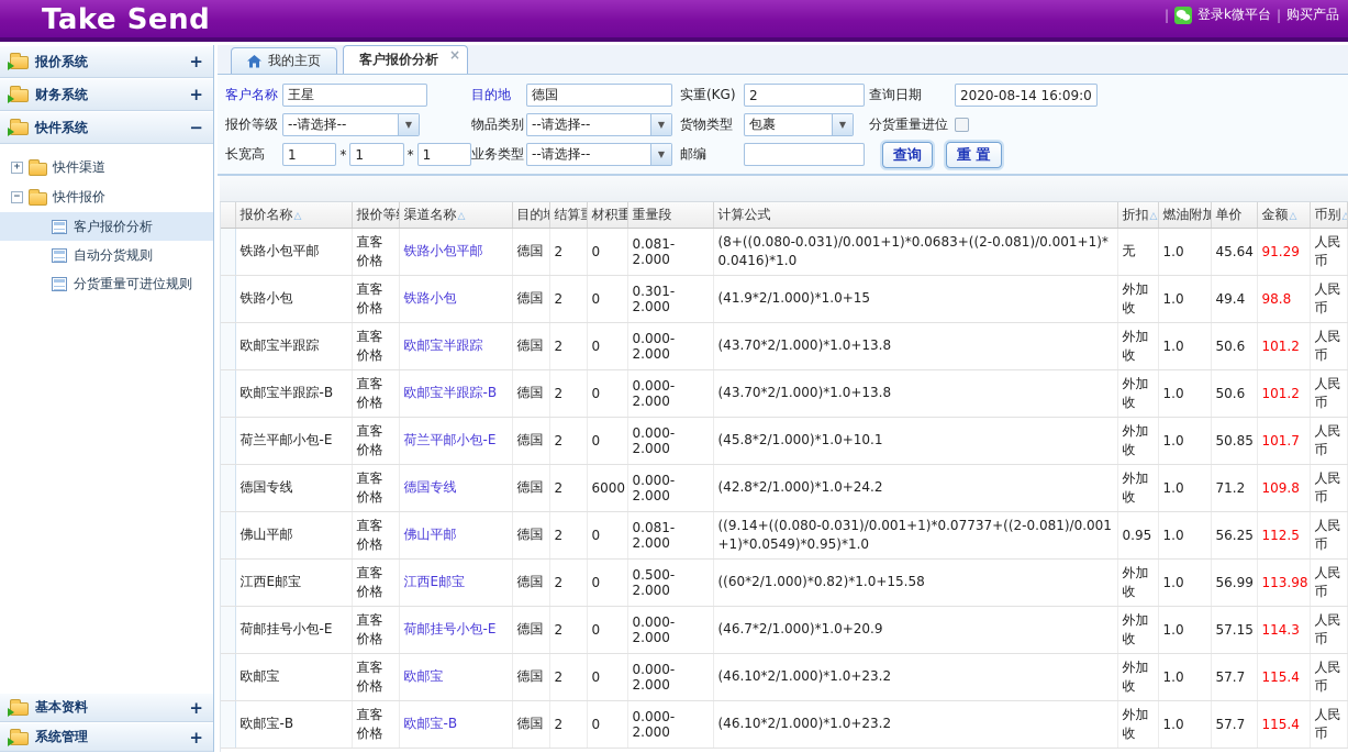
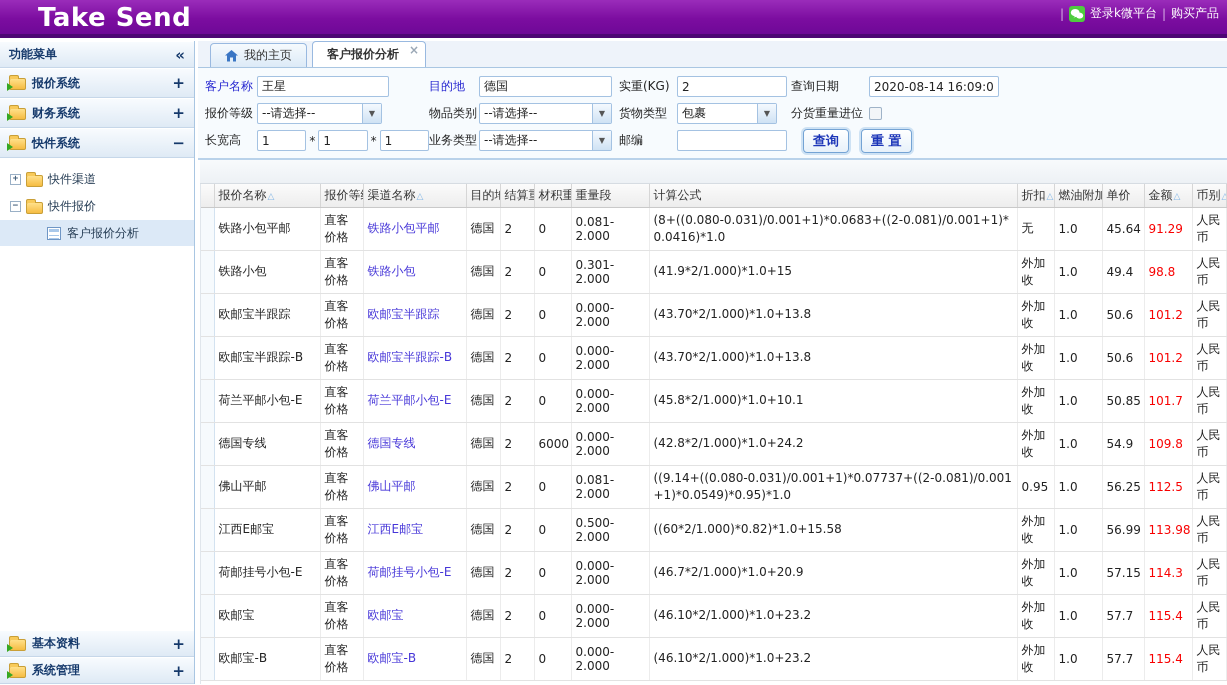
  Take Send
  |
  登录k微平台
  |
  购买产品
+ 功能菜单
+ «
  报价系统
  +
  财务系统
  +
  快件系统
  −
  +
  快件渠道
  −
  快件报价
  客户报价分析
- 自动分货规则
- 分货重量可进位规则
  基本资料
  +
  系统管理
  +
  我的主页
  客户报价分析
  ×
  客户名称
  王星
  目的地
  德国
  实重(KG)
  2
  查询日期
  2020-08-14 16:09:0
  报价等级
  --请选择--
  ▼
  物品类别
  --请选择--
  ▼
  货物类型
  包裹
  ▼
  分货重量进位
  长宽高
  1
  *
  1
  *
  1
  业务类型
  --请选择--
  ▼
  邮编
  查询
  重 置
  	报价名称△	报价等	渠道名称△	目的	结算	材积重	重量段	计算公式	折扣△	燃油附加	单价	金额△	币别△
  	铁路小包平邮	直客价格	铁路小包平邮	德国	2	0	0.081-2.000	(8+((0.080-0.031)/0.001+1)*0.0683+((2-0.081)/0.001+1)*0.0416)*1.0	无	1.0	45.64	91.29	人民币
  	铁路小包	直客价格	铁路小包	德国	2	0	0.301-2.000	(41.9*2/1.000)*1.0+15	外加收	1.0	49.4	98.8	人民币
  	欧邮宝半跟踪	直客价格	欧邮宝半跟踪	德国	2	0	0.000-2.000	(43.70*2/1.000)*1.0+13.8	外加收	1.0	50.6	101.2	人民币
  	欧邮宝半跟踪-B	直客价格	欧邮宝半跟踪-B	德国	2	0	0.000-2.000	(43.70*2/1.000)*1.0+13.8	外加收	1.0	50.6	101.2	人民币
  	荷兰平邮小包-E	直客价格	荷兰平邮小包-E	德国	2	0	0.000-2.000	(45.8*2/1.000)*1.0+10.1	外加收	1.0	50.85	101.7	人民币
- 	德国专线	直客价格	德国专线	德国	2	6000	0.000-2.000	(42.8*2/1.000)*1.0+24.2	外加收	1.0	71.2	109.8	人民币
+ 	德国专线	直客价格	德国专线	德国	2	6000	0.000-2.000	(42.8*2/1.000)*1.0+24.2	外加收	1.0	54.9	109.8	人民币
  	佛山平邮	直客价格	佛山平邮	德国	2	0	0.081-2.000	((9.14+((0.080-0.031)/0.001+1)*0.07737+((2-0.081)/0.001+1)*0.0549)*0.95)*1.0	0.95	1.0	56.25	112.5	人民币
  	江西E邮宝	直客价格	江西E邮宝	德国	2	0	0.500-2.000	((60*2/1.000)*0.82)*1.0+15.58	外加收	1.0	56.99	113.98	人民币
  	荷邮挂号小包-E	直客价格	荷邮挂号小包-E	德国	2	0	0.000-2.000	(46.7*2/1.000)*1.0+20.9	外加收	1.0	57.15	114.3	人民币
  	欧邮宝	直客价格	欧邮宝	德国	2	0	0.000-2.000	(46.10*2/1.000)*1.0+23.2	外加收	1.0	57.7	115.4	人民币
  	欧邮宝-B	直客价格	欧邮宝-B	德国	2	0	0.000-2.000	(46.10*2/1.000)*1.0+23.2	外加收	1.0	57.7	115.4	人民币
